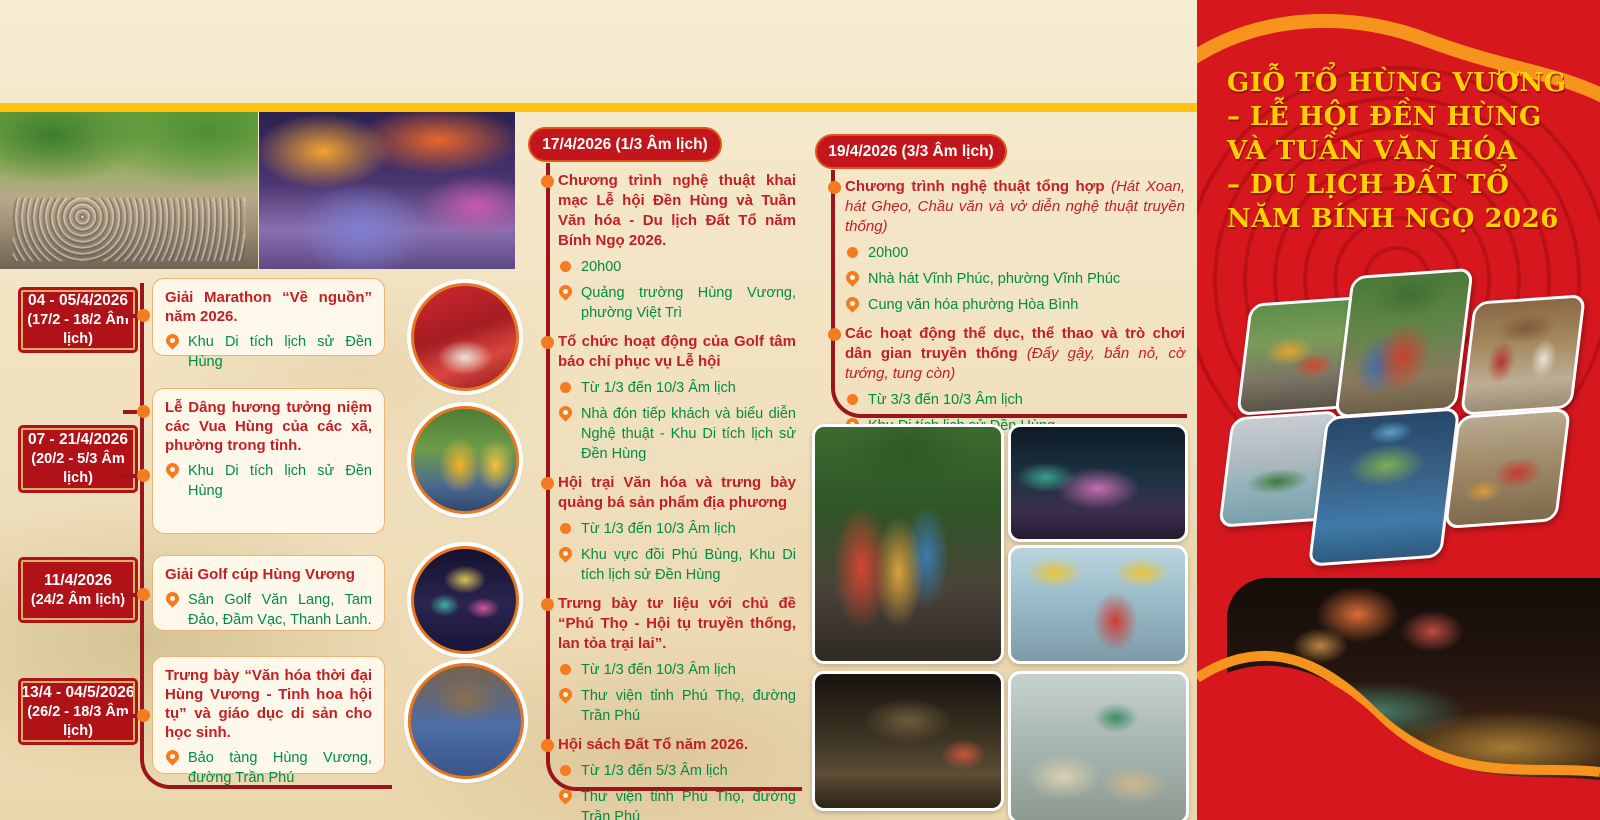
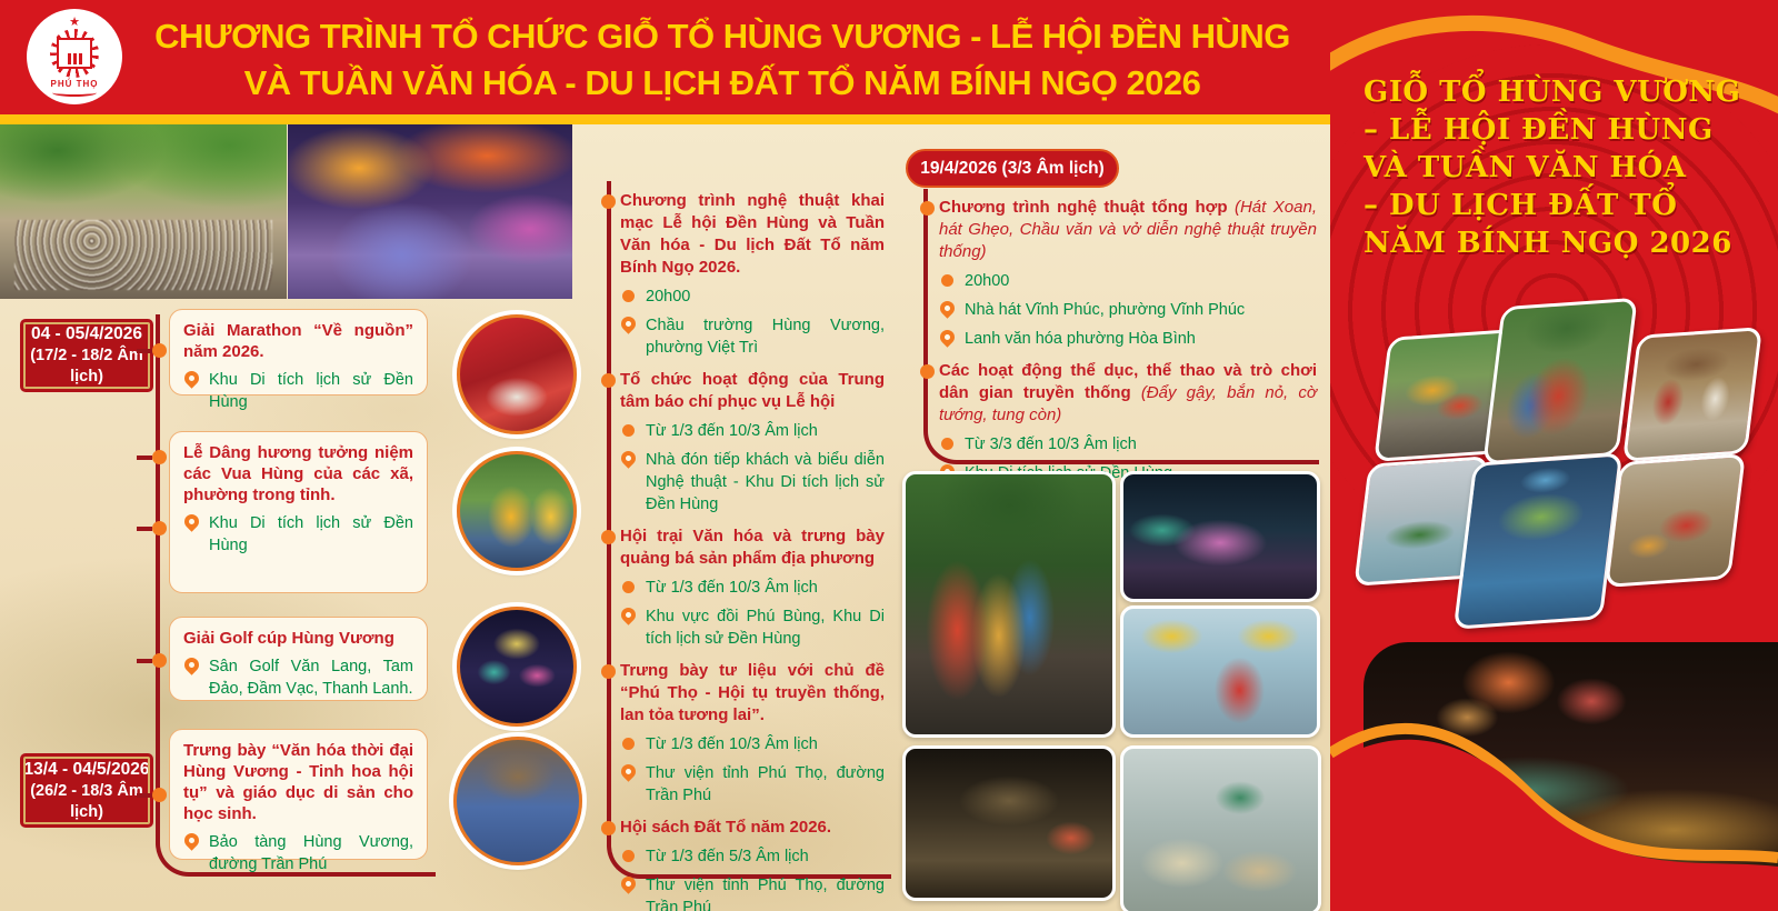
+ ★
+ PHÚ THỌ
+ CHƯƠNG TRÌNH TỔ CHỨC GIỖ TỔ HÙNG VƯƠNG - LỄ HỘI ĐỀN HÙNG
+ VÀ TUẦN VĂN HÓA - DU LỊCH ĐẤT TỔ NĂM BÍNH NGỌ 2026
  04 - 05/4/2026
  (17/2 - 18/2 Âm lịch)
- 07 - 21/4/2026
- (20/2 - 5/3 Âm lịch)
- 11/4/2026
- (24/2 Âm lịch)
  13/4 - 04/5/2026
  (26/2 - 18/3 Âm lịch)
  Giải Marathon “Về nguồn” năm 2026.
  Khu Di tích lịch sử Đền Hùng
  Lễ Dâng hương tưởng niệm các Vua Hùng của các xã, phường trong tỉnh.
  Khu Di tích lịch sử Đền Hùng
  Giải Golf cúp Hùng Vương
  Sân Golf Văn Lang, Tam Đảo, Đầm Vạc, Thanh Lanh.
  Trưng bày “Văn hóa thời đại Hùng Vương - Tinh hoa hội tụ” và giáo dục di sản cho học sinh.
  Bảo tàng Hùng Vương, đường Trần Phú
- 17/4/2026 (1/3 Âm lịch)
  Chương trình nghệ thuật khai mạc Lễ hội Đền Hùng và Tuần Văn hóa - Du lịch Đất Tổ năm Bính Ngọ 2026.
  20h00
- Quảng trường Hùng Vương, phường Việt Trì
+ Chầu trường Hùng Vương, phường Việt Trì
- Tổ chức hoạt động của Golf tâm báo chí phục vụ Lễ hội
+ Tổ chức hoạt động của Trung tâm báo chí phục vụ Lễ hội
  Từ 1/3 đến 10/3 Âm lịch
  Nhà đón tiếp khách và biểu diễn Nghệ thuật - Khu Di tích lịch sử Đền Hùng
  Hội trại Văn hóa và trưng bày quảng bá sản phẩm địa phương
  Từ 1/3 đến 10/3 Âm lịch
  Khu vực đồi Phú Bùng, Khu Di tích lịch sử Đền Hùng
- Trưng bày tư liệu với chủ đề “Phú Thọ - Hội tụ truyền thống, lan tỏa trại lai”.
+ Trưng bày tư liệu với chủ đề “Phú Thọ - Hội tụ truyền thống, lan tỏa tương lai”.
  Từ 1/3 đến 10/3 Âm lịch
  Thư viện tỉnh Phú Thọ, đường Trần Phú
  Hội sách Đất Tổ năm 2026.
  Từ 1/3 đến 5/3 Âm lịch
  Thư viện tỉnh Phú Thọ, đường Trần Phú
  19/4/2026 (3/3 Âm lịch)
  Chương trình nghệ thuật tổng hợp (Hát Xoan, hát Ghẹo, Chầu văn và vở diễn nghệ thuật truyền thống)
  20h00
  Nhà hát Vĩnh Phúc, phường Vĩnh Phúc
- Cung văn hóa phường Hòa Bình
+ Lanh văn hóa phường Hòa Bình
  Các hoạt động thể dục, thể thao và trò chơi dân gian truyền thống (Đẩy gậy, bắn nỏ, cờ tướng, tung còn)
  Từ 3/3 đến 10/3 Âm lịch
  GIỖ TỔ HÙNG VƯƠNG
  – LỄ HỘI ĐỀN HÙNG
  VÀ TUẦN VĂN HÓA
  – DU LỊCH ĐẤT TỔ
  NĂM BÍNH NGỌ 2026
